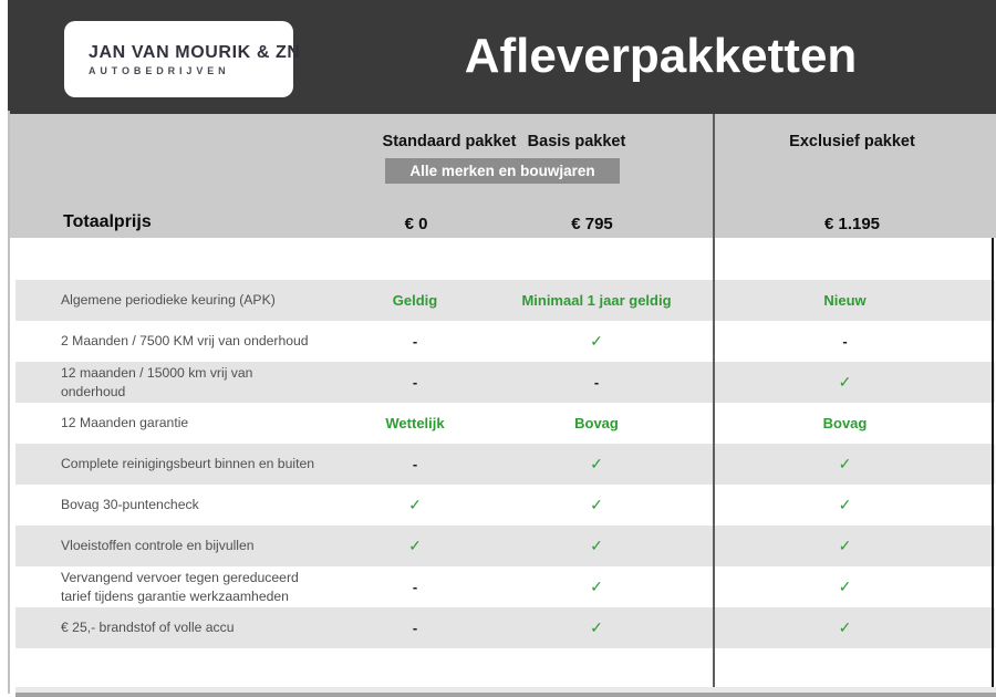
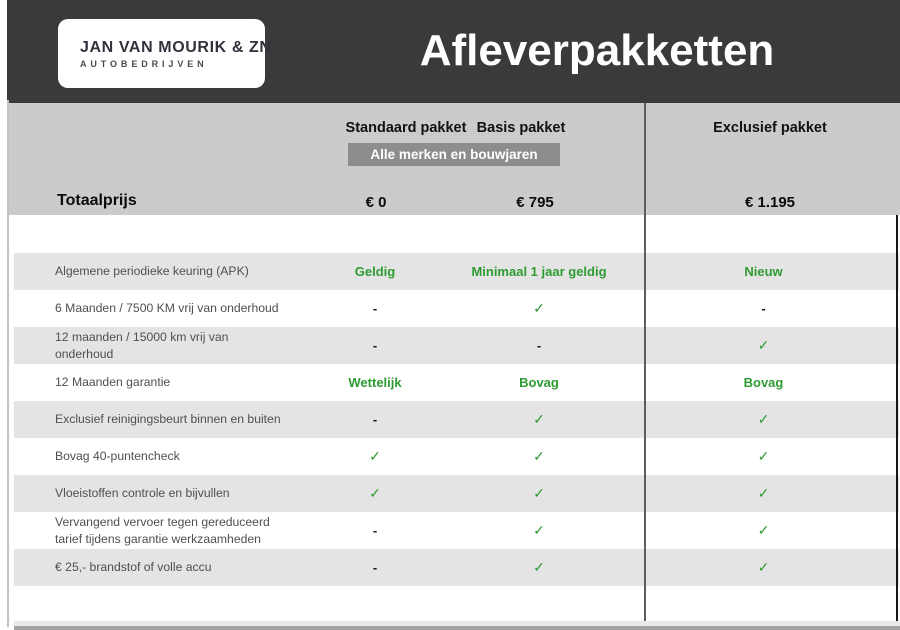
  JAN VAN MOURIK & ZN
  AUTOBEDRIJVEN
  Afleverpakketten
  Standaard pakket
  Basis pakket
  Exclusief pakket
  Alle merken en bouwjaren
  Totaalprijs
  € 0
  € 795
  € 1.195
  Algemene periodieke keuring (APK)
  Geldig
  Minimaal 1 jaar geldig
  Nieuw
- 2 Maanden / 7500 KM vrij van onderhoud
+ 6 Maanden / 7500 KM vrij van onderhoud
  -
  ✓
  -
  12 maanden / 15000 km vrij van onderhoud
  -
  -
  ✓
  12 Maanden garantie
  Wettelijk
  Bovag
  Bovag
- Complete reinigingsbeurt binnen en buiten
+ Exclusief reinigingsbeurt binnen en buiten
  -
  ✓
  ✓
- Bovag 30-puntencheck
+ Bovag 40-puntencheck
  ✓
  ✓
  ✓
  Vloeistoffen controle en bijvullen
  ✓
  ✓
  ✓
  Vervangend vervoer tegen gereduceerd tarief tijdens garantie werkzaamheden
  -
  ✓
  ✓
  € 25,- brandstof of volle accu
  -
  ✓
  ✓
